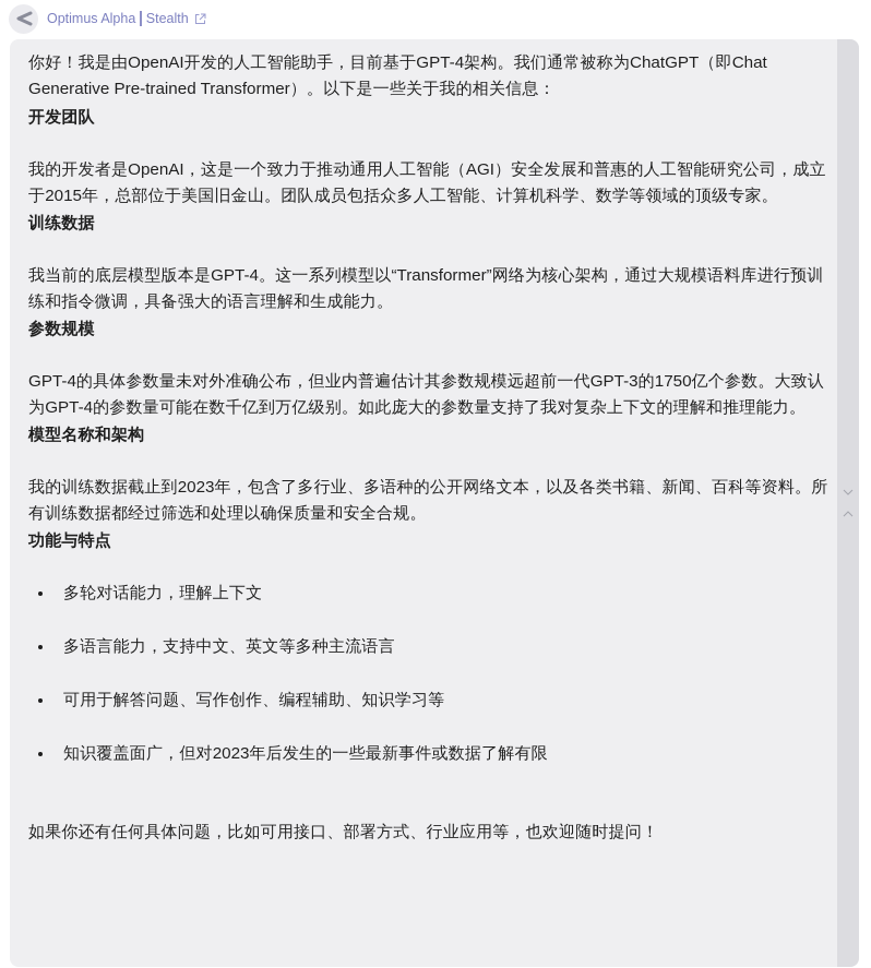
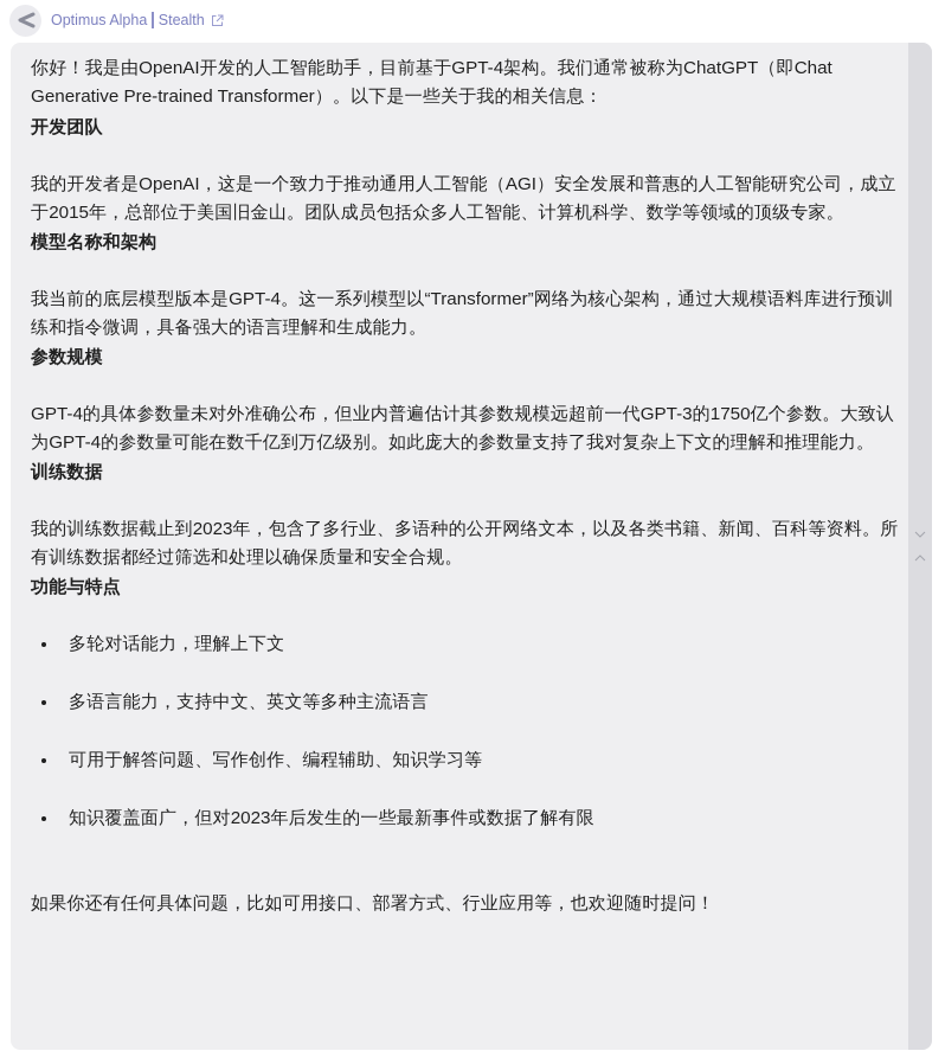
  Optimus Alpha
  Stealth
  你好！我是由OpenAI开发的人工智能助手，目前基于GPT-4架构。我们通常被称为ChatGPT（即Chat Generative Pre-trained Transformer）。以下是一些关于我的相关信息：
  开发团队
  我的开发者是OpenAI，这是一个致力于推动通用人工智能（AGI）安全发展和普惠的人工智能研究公司，成立于2015年，总部位于美国旧金山。团队成员包括众多人工智能、计算机科学、数学等领域的顶级专家。
- 训练数据
+ 模型名称和架构
  我当前的底层模型版本是GPT-4。这一系列模型以“Transformer”网络为核心架构，通过大规模语料库进行预训练和指令微调，具备强大的语言理解和生成能力。
  参数规模
  GPT-4的具体参数量未对外准确公布，但业内普遍估计其参数规模远超前一代GPT-3的1750亿个参数。大致认为GPT-4的参数量可能在数千亿到万亿级别。如此庞大的参数量支持了我对复杂上下文的理解和推理能力。
- 模型名称和架构
+ 训练数据
  我的训练数据截止到2023年，包含了多行业、多语种的公开网络文本，以及各类书籍、新闻、百科等资料。所有训练数据都经过筛选和处理以确保质量和安全合规。
  功能与特点
  多轮对话能力，理解上下文
  多语言能力，支持中文、英文等多种主流语言
  可用于解答问题、写作创作、编程辅助、知识学习等
  知识覆盖面广，但对2023年后发生的一些最新事件或数据了解有限
  如果你还有任何具体问题，比如可用接口、部署方式、行业应用等，也欢迎随时提问！
